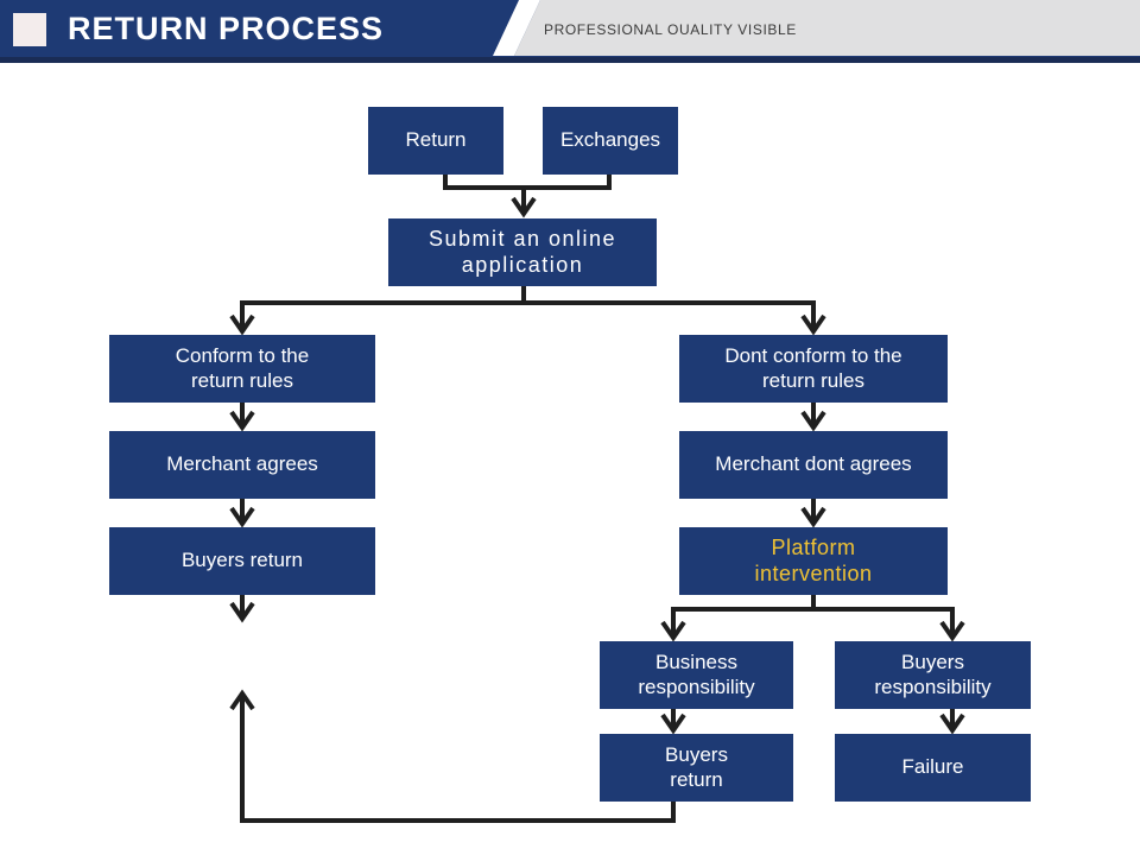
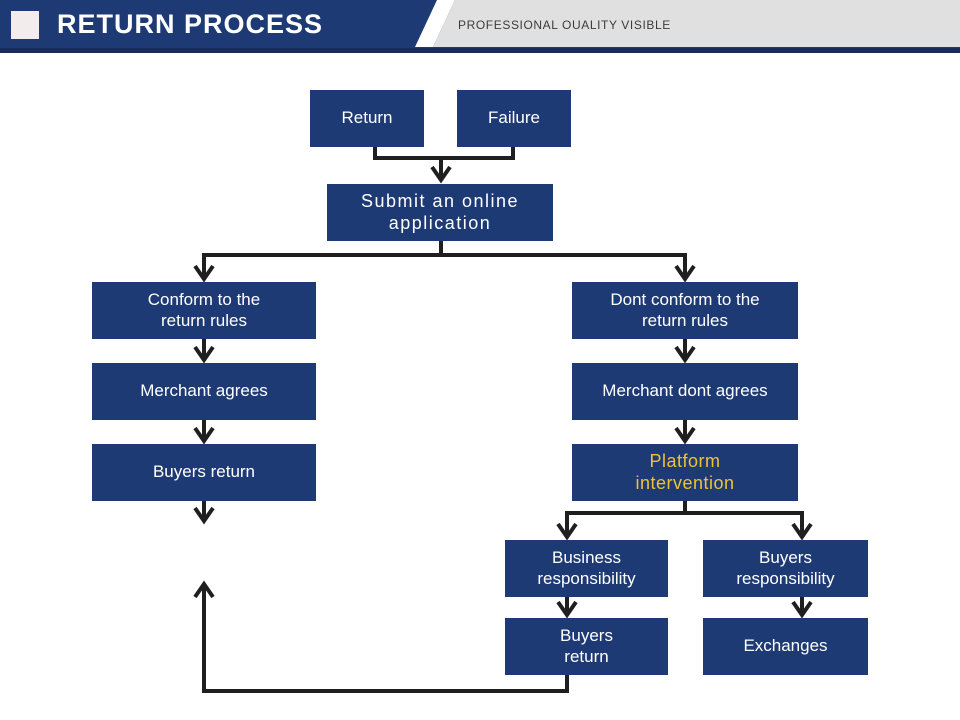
  RETURN PROCESS
  PROFESSIONAL OUALITY VISIBLE
  Return
- Exchanges
+ Failure
  Submit an online
  application
  Conform to the
  return rules
  Dont conform to the
  return rules
  Merchant agrees
  Merchant dont agrees
  Buyers return
  Platform
  intervention
  Business
  responsibility
  Buyers
  responsibility
  Buyers
  return
- Failure
+ Exchanges
